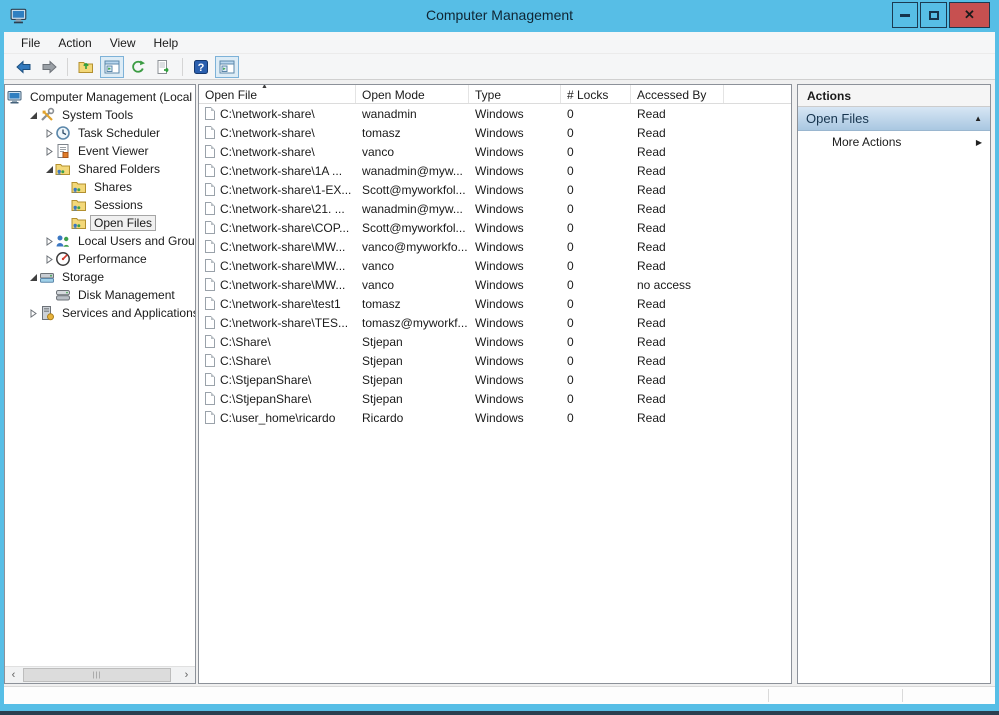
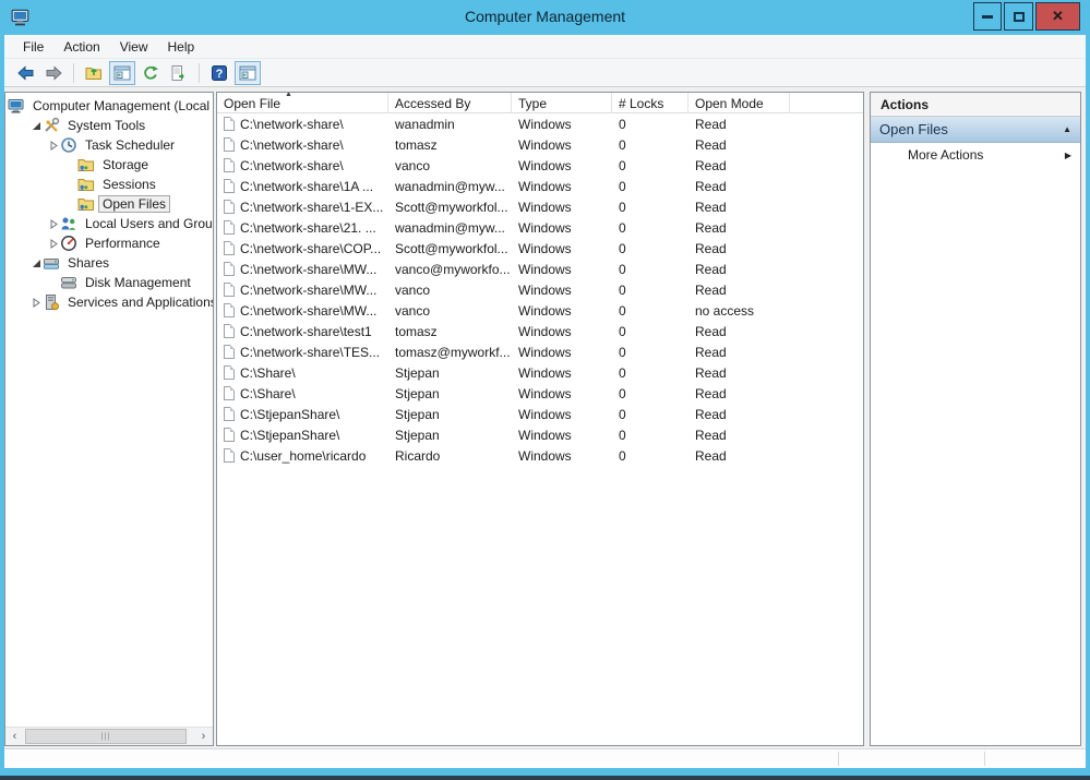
  Computer Management
  ✕
  File
  Action
  View
  Help
  ?
  Computer Management (Local
  System Tools
  Task Scheduler
- Event Viewer
- Shared Folders
- Shares
+ Storage
  Sessions
  Open Files
  Local Users and Grou
  Performance
- Storage
+ Shares
  Disk Management
  Services and Application
  ‹
  ›
  Open File
- Open Mode
+ Accessed By
  Type
  # Locks
- Accessed By
+ Open Mode
  C:\network-share\
  wanadmin
  Windows
  0
  Read
  C:\network-share\
  tomasz
  Windows
  0
  Read
  C:\network-share\
  vanco
  Windows
  0
  Read
  C:\network-share\1A ...
  wanadmin@myw...
  Windows
  0
  Read
  C:\network-share\1-EX...
  Scott@myworkfol...
  Windows
  0
  Read
  C:\network-share\21. ...
  wanadmin@myw...
  Windows
  0
  Read
  C:\network-share\COP...
  Scott@myworkfol...
  Windows
  0
  Read
  C:\network-share\MW...
  vanco@myworkfo...
  Windows
  0
  Read
  C:\network-share\MW...
  vanco
  Windows
  0
  Read
  C:\network-share\MW...
  vanco
  Windows
  0
  no access
  C:\network-share\test1
  tomasz
  Windows
  0
  Read
  C:\network-share\TES...
  tomasz@myworkf...
  Windows
  0
  Read
  C:\Share\
  Stjepan
  Windows
  0
  Read
  C:\Share\
  Stjepan
  Windows
  0
  Read
  C:\StjepanShare\
  Stjepan
  Windows
  0
  Read
  C:\StjepanShare\
  Stjepan
  Windows
  0
  Read
  C:\user_home\ricardo
  Ricardo
  Windows
  0
  Read
  Actions
  Open Files
  ▲
  More Actions
  ▶
